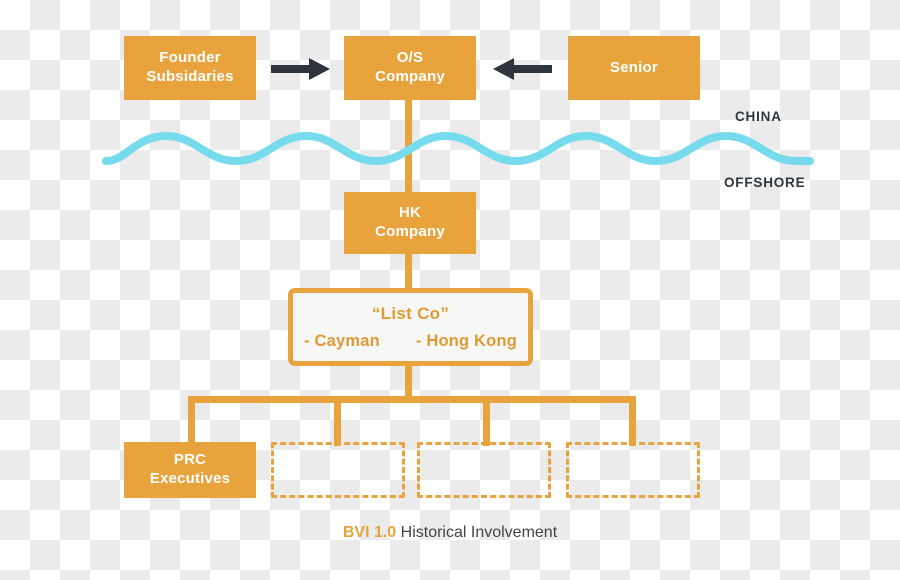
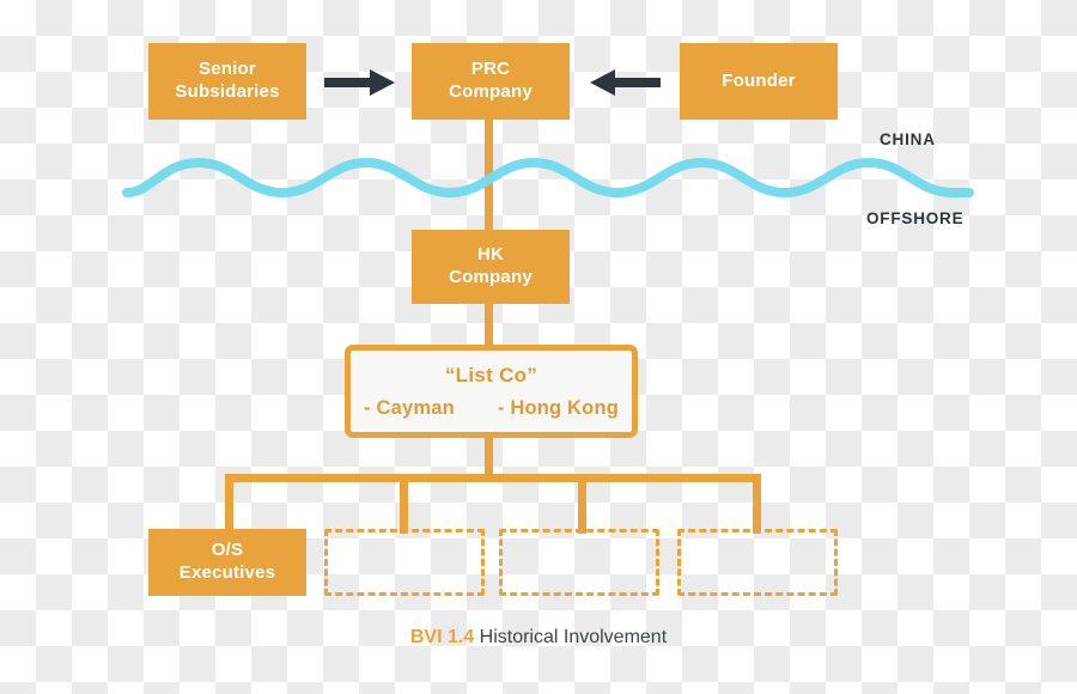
  CHINA
  OFFSHORE
- Founder
+ Senior
  Subsidaries
- O/S
+ PRC
  Company
- Senior
+ Founder
  HK
  Company
  “List Co”
  - Cayman
  - Hong Kong
- PRC
+ O/S
  Executives
- BVI 1.0 Historical Involvement
+ BVI 1.4 Historical Involvement
